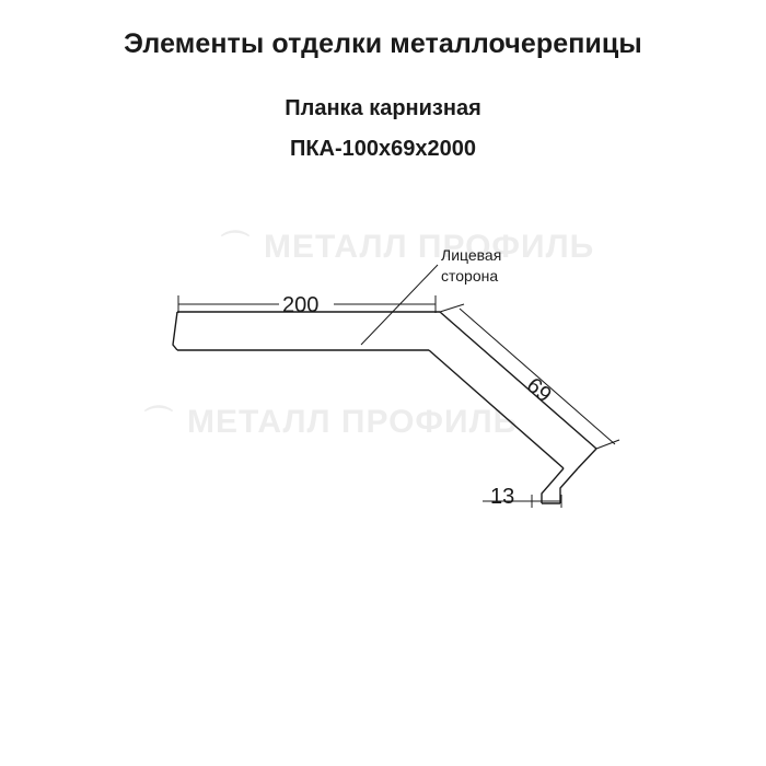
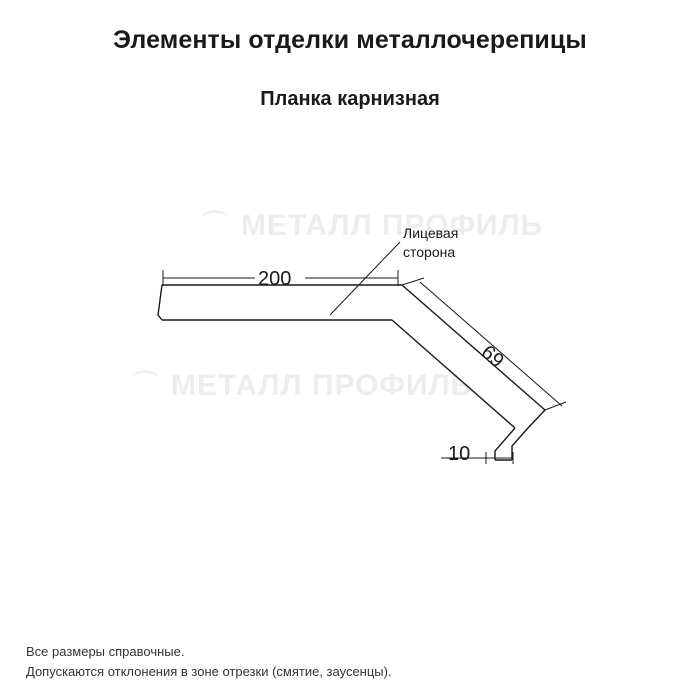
  Элементы отделки металлочерепицы
  Планка карнизная
- ПКА-100x69x2000
  МЕТАЛЛ ПРОФИЛЬ
  МЕТАЛЛ ПРОФИЛЬ
  Лицевая
  сторона
  200
- 13
+ 10
+ Все размеры справочные.
+ Допускаются отклонения в зоне отрезки (смятие, заусенцы).
